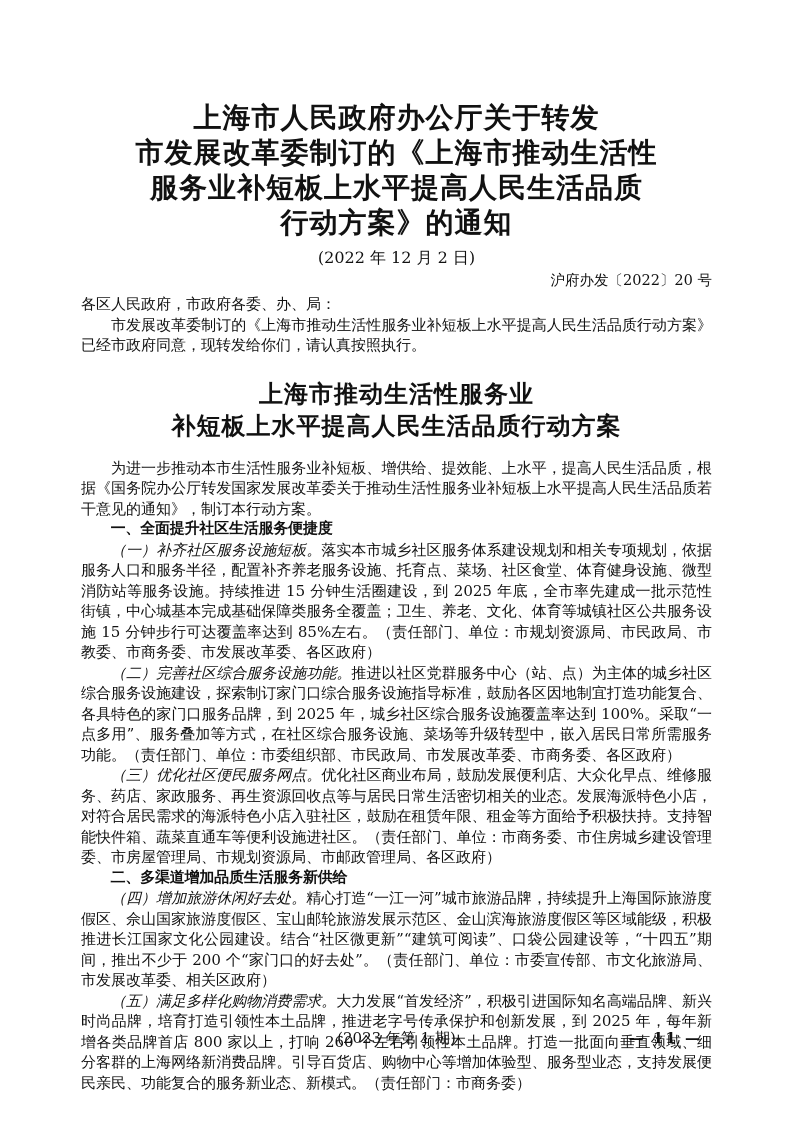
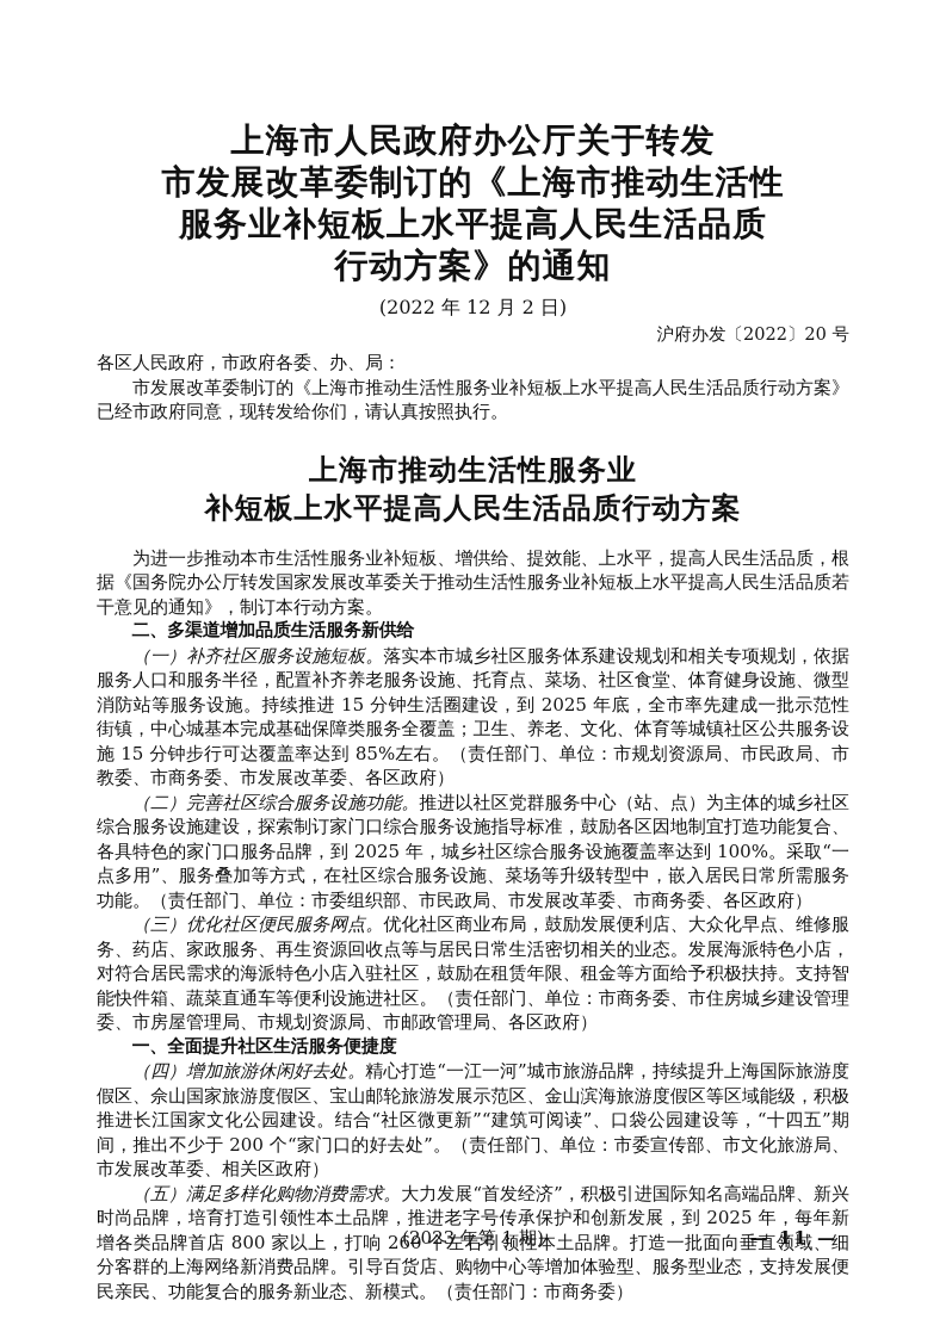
  上海市人民政府办公厅关于转发
  市发展改革委制订的《上海市推动生活性
  服务业补短板上水平提高人民生活品质
  行动方案》的通知
  (2022 年 12 月 2 日)
  沪府办发〔2022〕20 号
  各区人民政府，市政府各委、办、局：
  市发展改革委制订的《上海市推动生活性服务业补短板上水平提高人民生活品质行动方案》已经市政府同意，现转发给你们，请认真按照执行。
  上海市推动生活性服务业
  补短板上水平提高人民生活品质行动方案
  为进一步推动本市生活性服务业补短板、增供给、提效能、上水平，提高人民生活品质，根据《国务院办公厅转发国家发展改革委关于推动生活性服务业补短板上水平提高人民生活品质若干意见的通知》，制订本行动方案。
- 一、全面提升社区生活服务便捷度
+ 二、多渠道增加品质生活服务新供给
  （一）补齐社区服务设施短板。落实本市城乡社区服务体系建设规划和相关专项规划，依据服务人口和服务半径，配置补齐养老服务设施、托育点、菜场、社区食堂、体育健身设施、微型消防站等服务设施。持续推进 15 分钟生活圈建设，到 2025 年底，全市率先建成一批示范性街镇，中心城基本完成基础保障类服务全覆盖；卫生、养老、文化、体育等城镇社区公共服务设施 15 分钟步行可达覆盖率达到 85%左右。（责任部门、单位：市规划资源局、市民政局、市教委、市商务委、市发展改革委、各区政府）
  （二）完善社区综合服务设施功能。推进以社区党群服务中心（站、点）为主体的城乡社区综合服务设施建设，探索制订家门口综合服务设施指导标准，鼓励各区因地制宜打造功能复合、各具特色的家门口服务品牌，到 2025 年，城乡社区综合服务设施覆盖率达到 100%。采取“一点多用”、服务叠加等方式，在社区综合服务设施、菜场等升级转型中，嵌入居民日常所需服务功能。（责任部门、单位：市委组织部、市民政局、市发展改革委、市商务委、各区政府）
  （三）优化社区便民服务网点。优化社区商业布局，鼓励发展便利店、大众化早点、维修服务、药店、家政服务、再生资源回收点等与居民日常生活密切相关的业态。发展海派特色小店，对符合居民需求的海派特色小店入驻社区，鼓励在租赁年限、租金等方面给予积极扶持。支持智能快件箱、蔬菜直通车等便利设施进社区。（责任部门、单位：市商务委、市住房城乡建设管理委、市房屋管理局、市规划资源局、市邮政管理局、各区政府）
- 二、多渠道增加品质生活服务新供给
+ 一、全面提升社区生活服务便捷度
  （四）增加旅游休闲好去处。精心打造“一江一河”城市旅游品牌，持续提升上海国际旅游度假区、佘山国家旅游度假区、宝山邮轮旅游发展示范区、金山滨海旅游度假区等区域能级，积极推进长江国家文化公园建设。结合“社区微更新”“建筑可阅读”、口袋公园建设等，“十四五”期间，推出不少于 200 个“家门口的好去处”。（责任部门、单位：市委宣传部、市文化旅游局、市发展改革委、相关区政府）
  （五）满足多样化购物消费需求。大力发展“首发经济”，积极引进国际知名高端品牌、新兴时尚品牌，培育打造引领性本土品牌，推进老字号传承保护和创新发展，到 2025 年，每年新增各类品牌首店 800 家以上，打响 260 个左右引领性本土品牌。打造一批面向垂直领域、细分客群的上海网络新消费品牌。引导百货店、购物中心等增加体验型、服务型业态，支持发展便民亲民、功能复合的服务新业态、新模式。（责任部门：市商务委）
  (2023 年第 1 期)
  — 11 —
